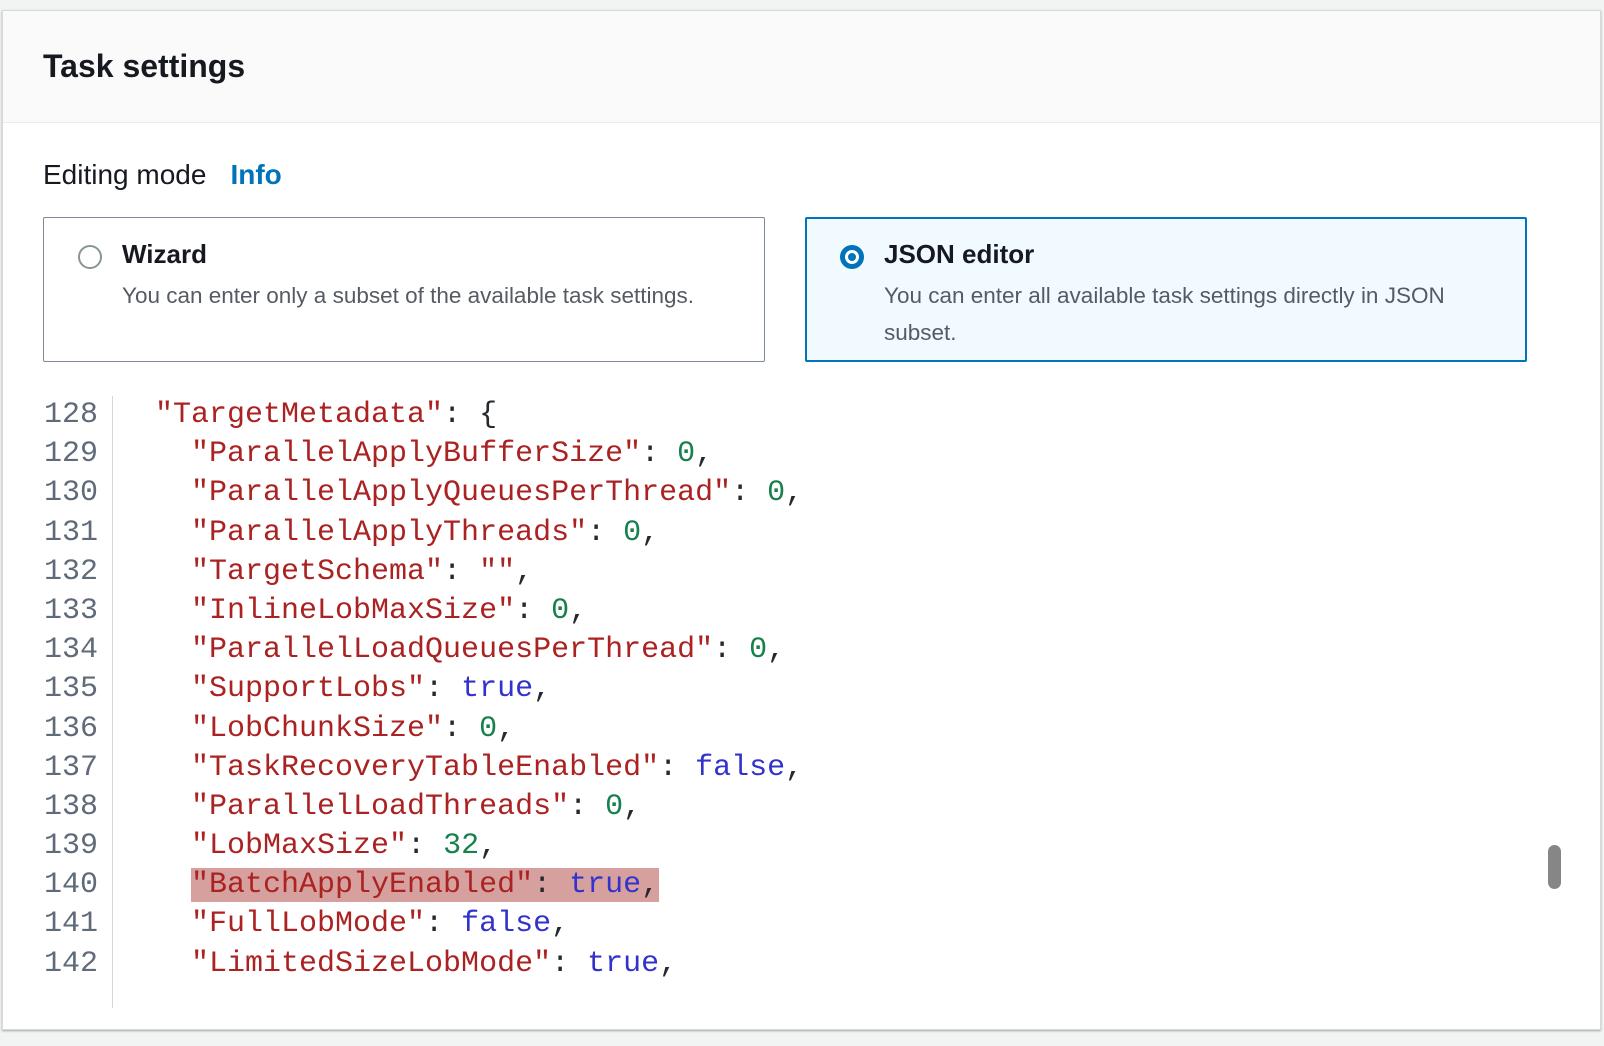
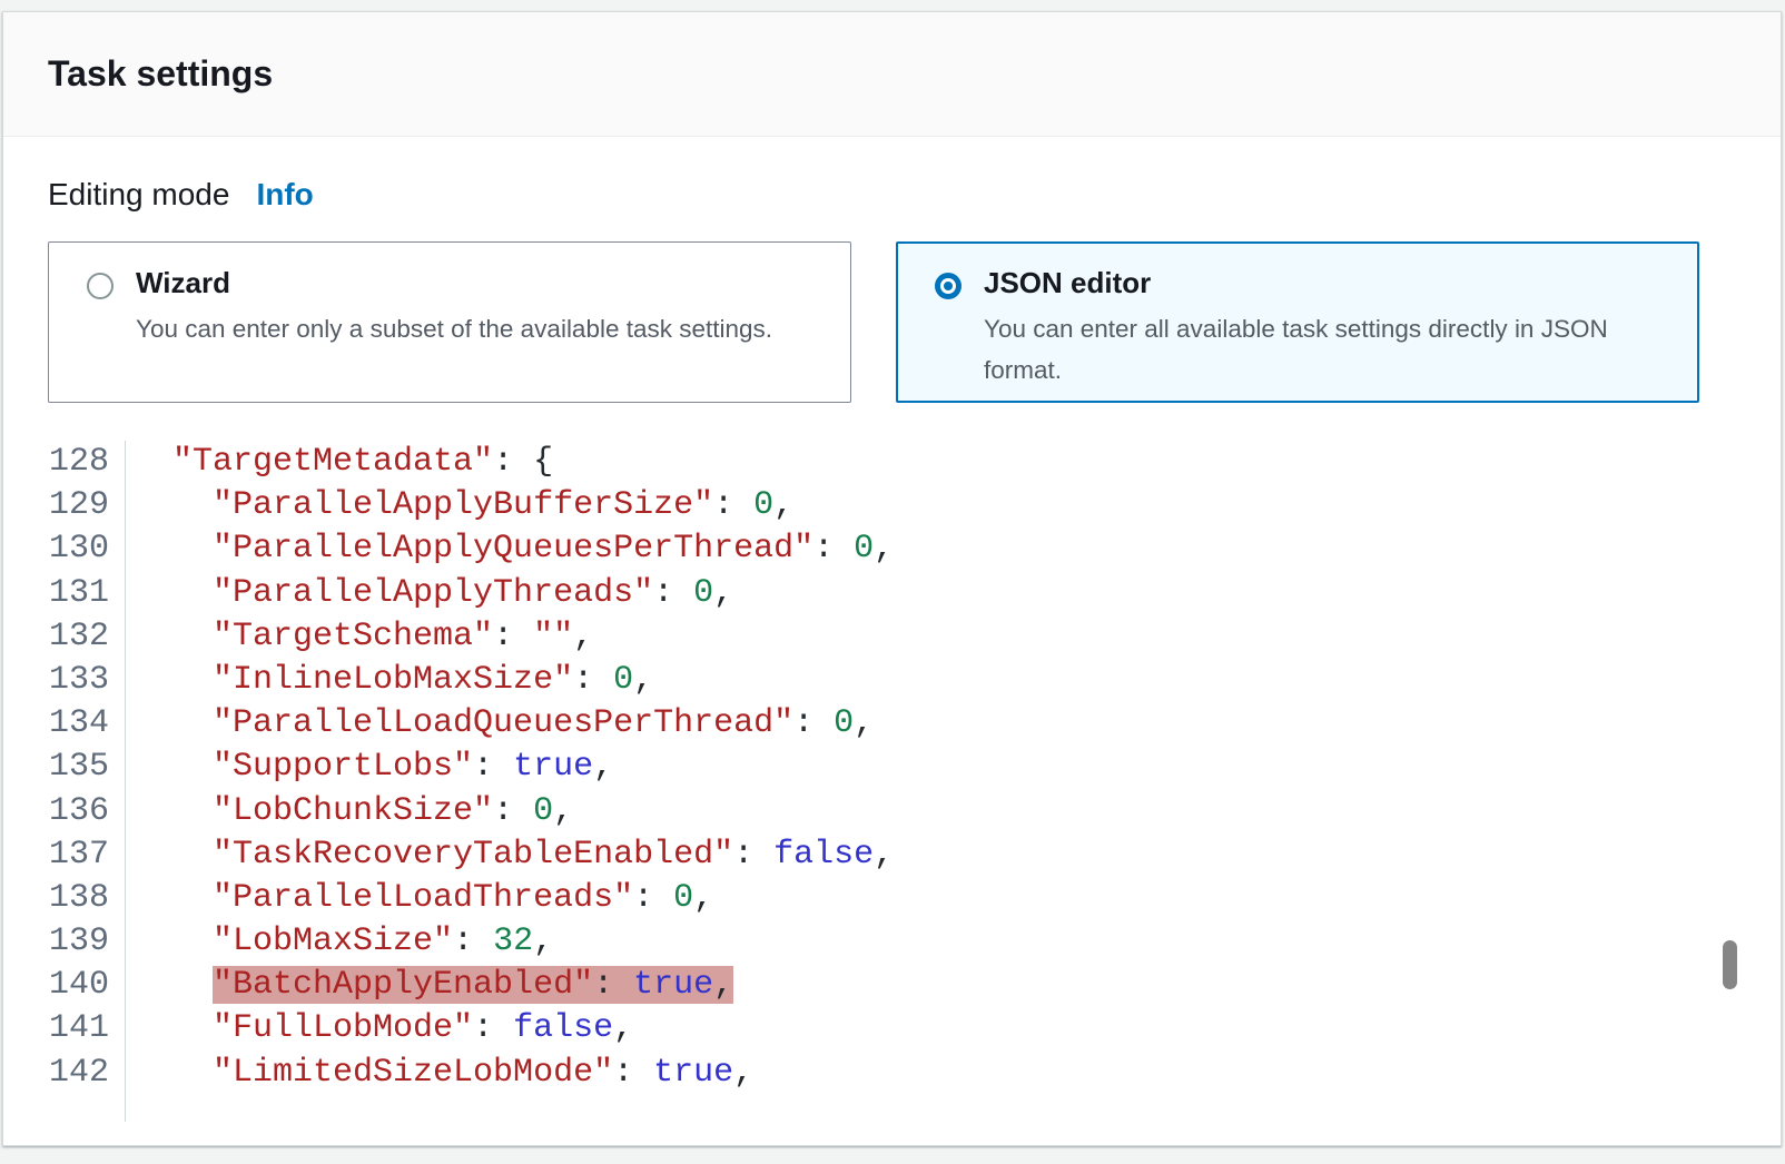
  Task settings
  Editing mode
  Info
  Wizard
  You can enter only a subset of the available task settings.
  JSON editor
- You can enter all available task settings directly in JSON subset.
+ You can enter all available task settings directly in JSON format.
  128
  129
  130
  131
  132
  133
  134
  135
  136
  137
  138
  139
  140
  141
  142
  "TargetMetadata": {
  "ParallelApplyBufferSize": 0,
  "ParallelApplyQueuesPerThread": 0,
  "ParallelApplyThreads": 0,
  "TargetSchema": "",
  "InlineLobMaxSize": 0,
  "ParallelLoadQueuesPerThread": 0,
  "SupportLobs": true,
  "LobChunkSize": 0,
  "TaskRecoveryTableEnabled": false,
  "ParallelLoadThreads": 0,
  "LobMaxSize": 32,
  "BatchApplyEnabled": true,
  "FullLobMode": false,
  "LimitedSizeLobMode": true,
